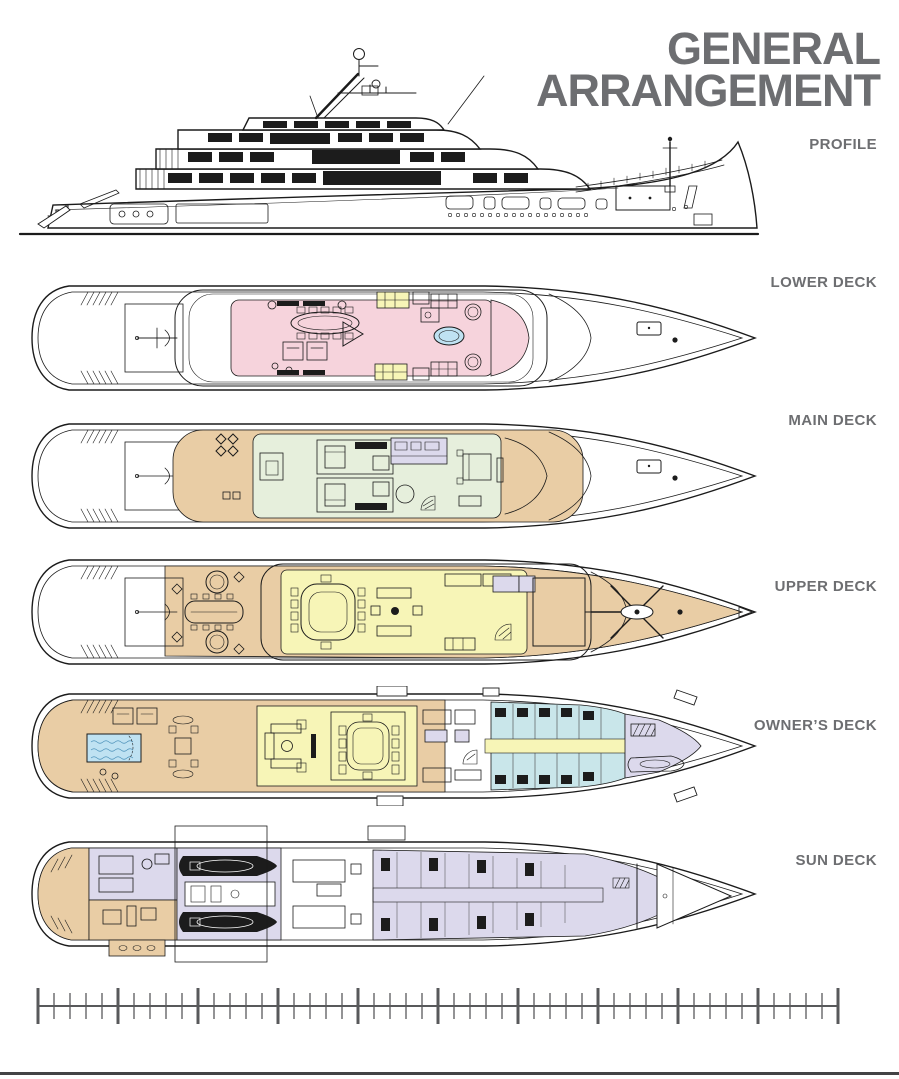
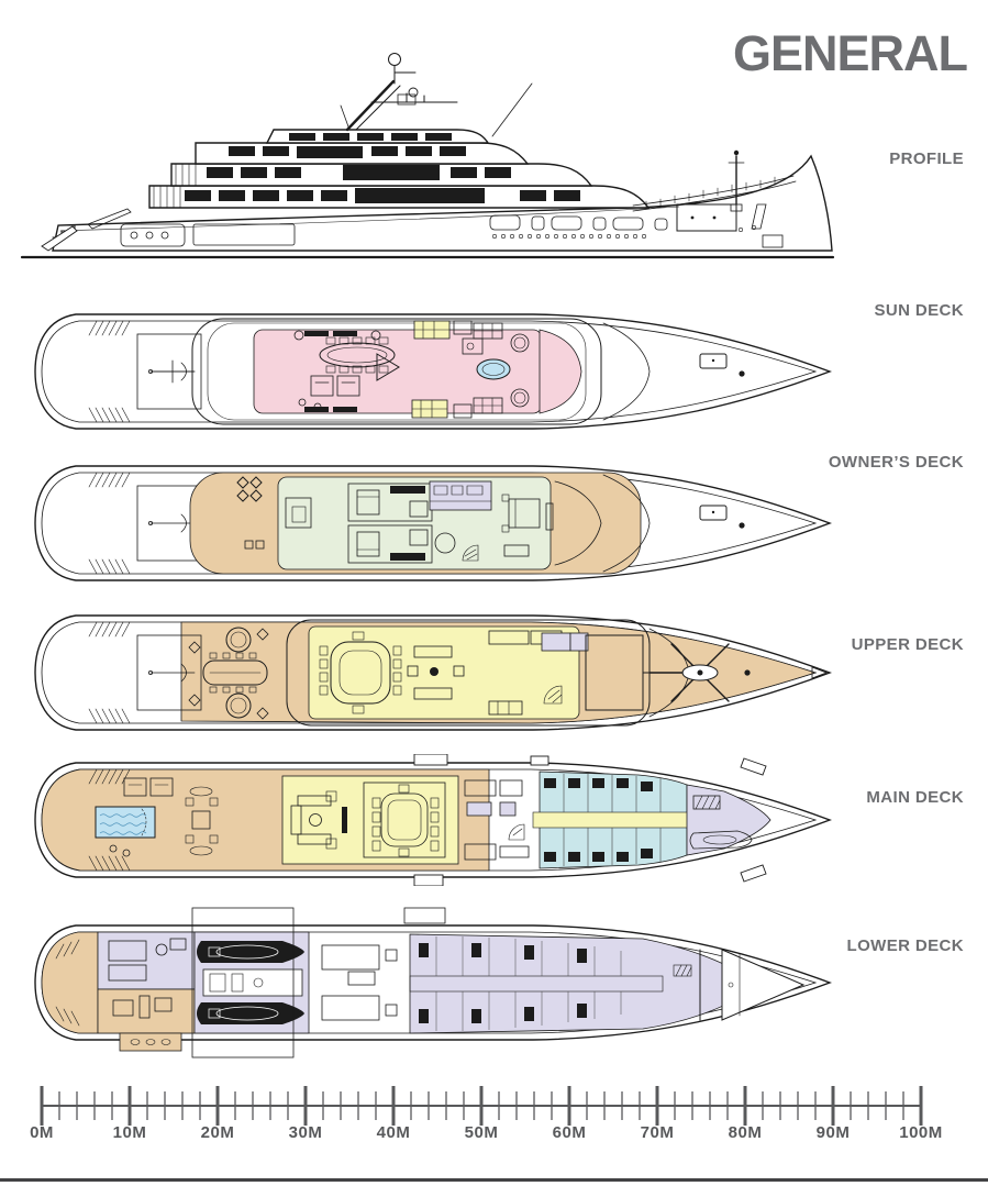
  GENERAL
- ARRANGEMENT
  PROFILE
- LOWER DECK
+ SUN DECK
- MAIN DECK
+ OWNER’S DECK
  UPPER DECK
- OWNER’S DECK
+ MAIN DECK
- SUN DECK
+ LOWER DECK
+ 0M
+ 10M
+ 20M
+ 30M
+ 40M
+ 50M
+ 60M
+ 70M
+ 80M
+ 90M
+ 100M
